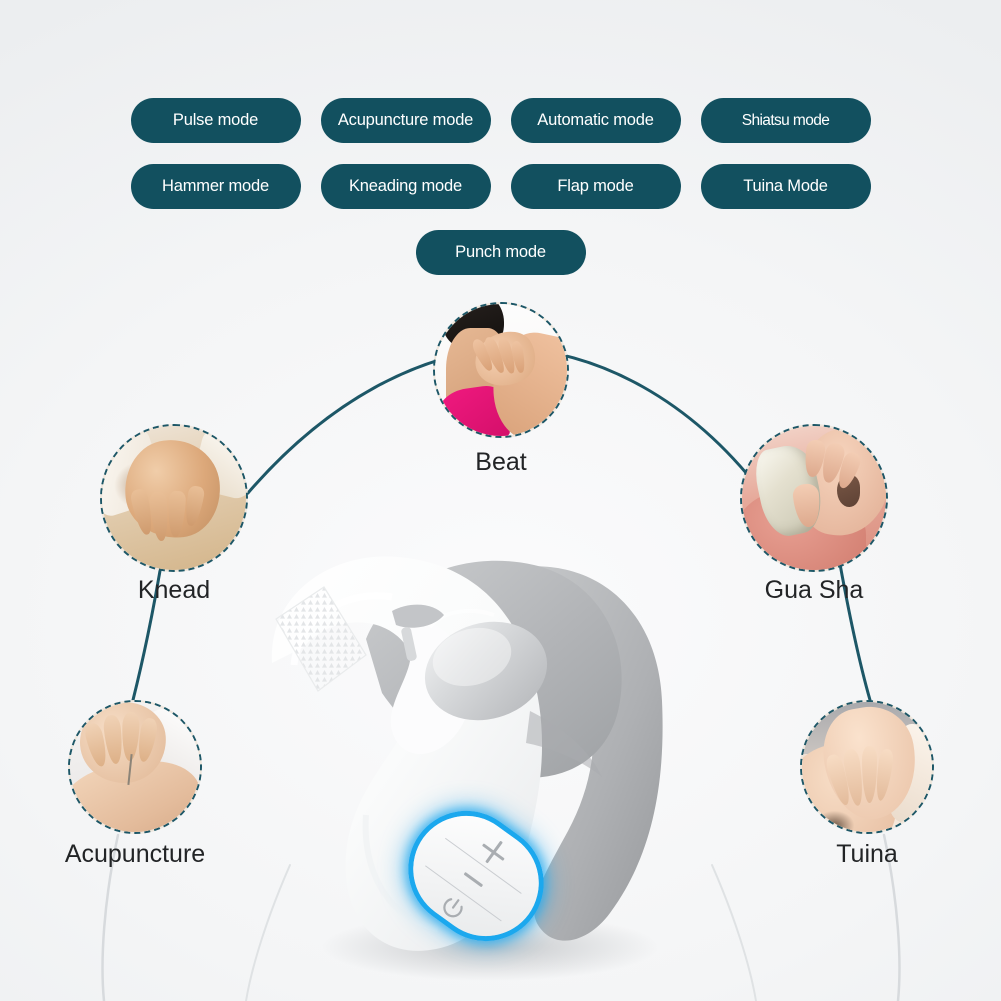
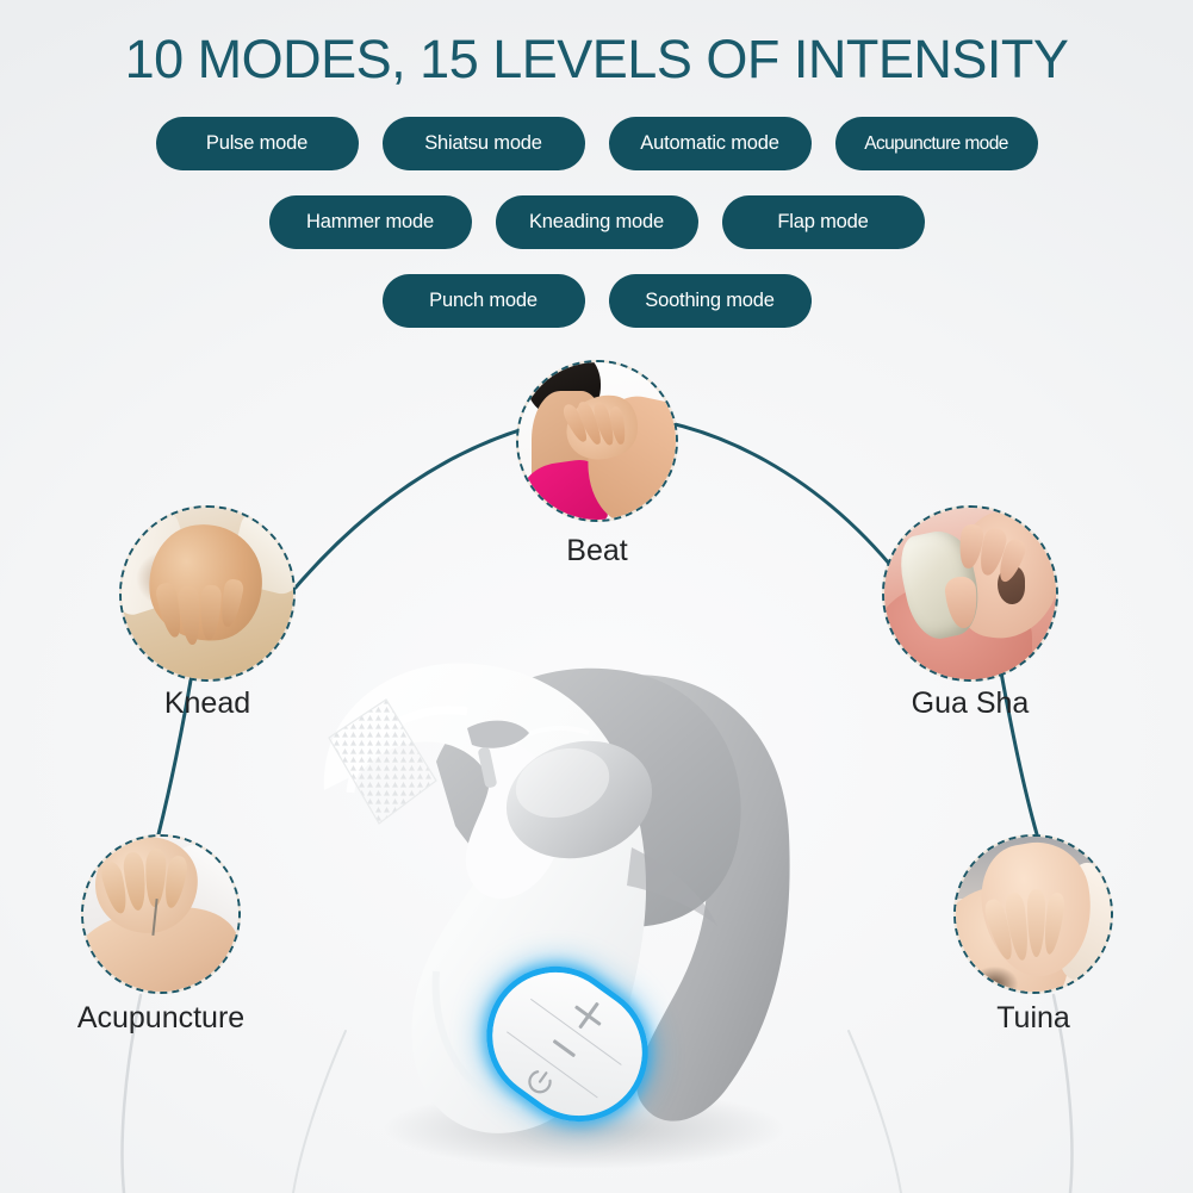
+ 10 MODES, 15 LEVELS OF INTENSITY
  Pulse mode
- Acupuncture mode
+ Shiatsu mode
  Automatic mode
- Shiatsu mode
+ Acupuncture mode
  Hammer mode
  Kneading mode
  Flap mode
- Tuina Mode
  Punch mode
+ Soothing mode
  Beat
  Knead
  Gua Sha
  Acupuncture
  Tuina
